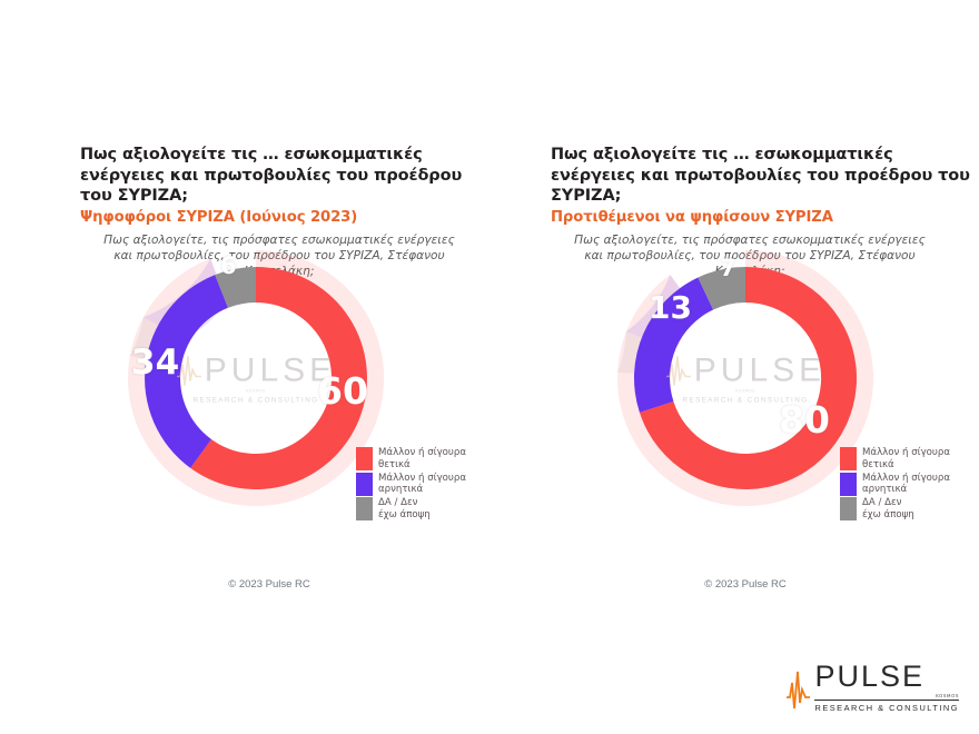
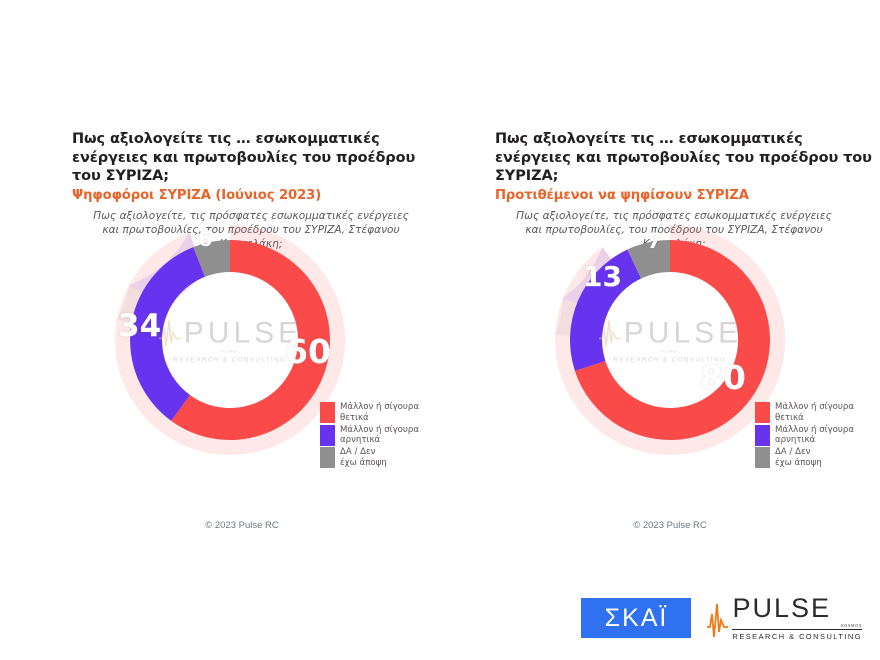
  Πως αξιολογείτε τις … εσωκομματικές ενέργειες και πρωτοβουλίες του προέδρου του ΣΥΡΙΖΑ;
  Ψηφοφόροι ΣΥΡΙΖΑ (Ιούνιος 2023)
  Πως αξιολογείτε, τις πρόσφατες εσωκομματικές ενέργειες και πρωτοβουλίες, του προέδρου του ΣΥΡΙΖΑ, Στέφανου άκη;
  PULSE
  60
  34
  6
  Μάλλον ή σίγουρα
  θετικά
  Μάλλον ή σίγουρα
  αρνητικά
  ΔΑ / Δεν
  έχω άποψη
  © 2023 Pulse RC
  Πως αξιολογείτε τις … εσωκομματικές ενέργειες και πρωτοβουλίες του προέδρου του ΣΥΡΙΖΑ;
  Προτιθέμενοι να ψηφίσουν ΣΥΡΙΖΑ
  Πως αξιολογείτε, τις πρόσφατες εσωκομματικές ενέργειες και πρωτοβουλίες, του προέδρου του ΣΥΡΙΖΑ, Στέφανου η;
  PULSE
  80
  13
  7
  Μάλλον ή σίγουρα
  θετικά
  Μάλλον ή σίγουρα
  αρνητικά
  ΔΑ / Δεν
  έχω άποψη
  © 2023 Pulse RC
+ ΣΚΑΪ
  PULSE
  RESEARCH & CONSULTING
